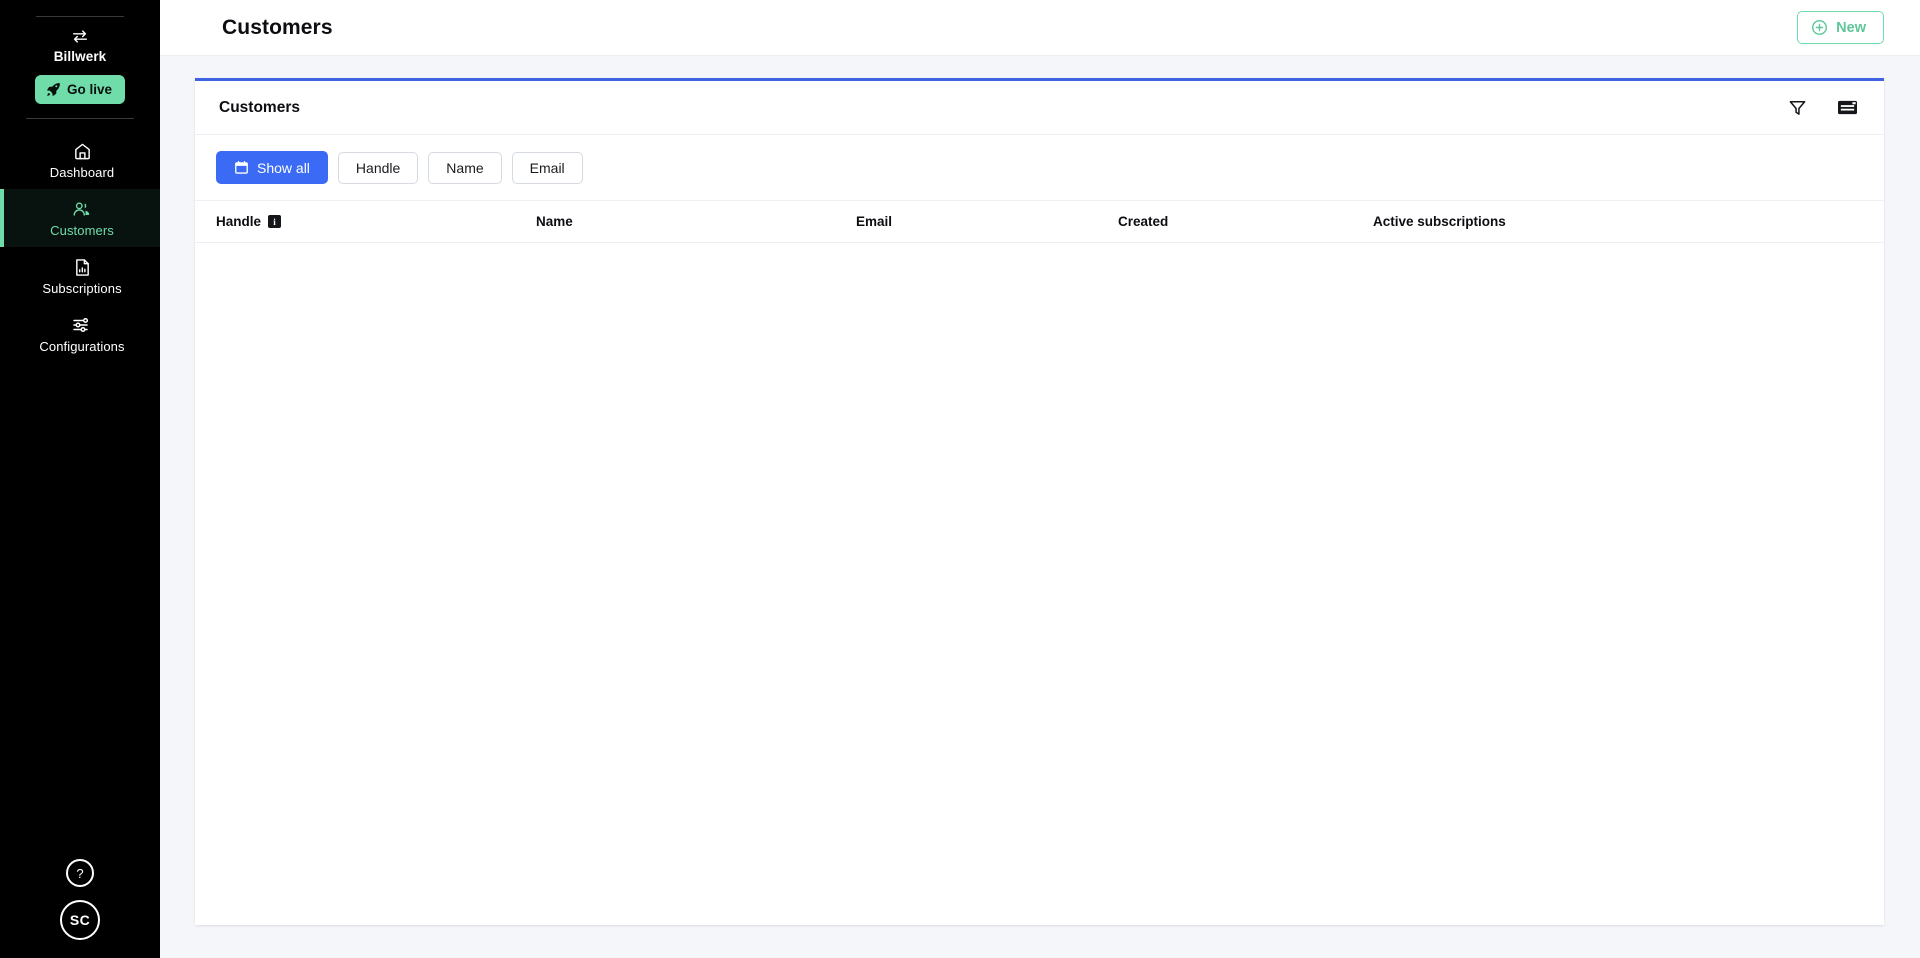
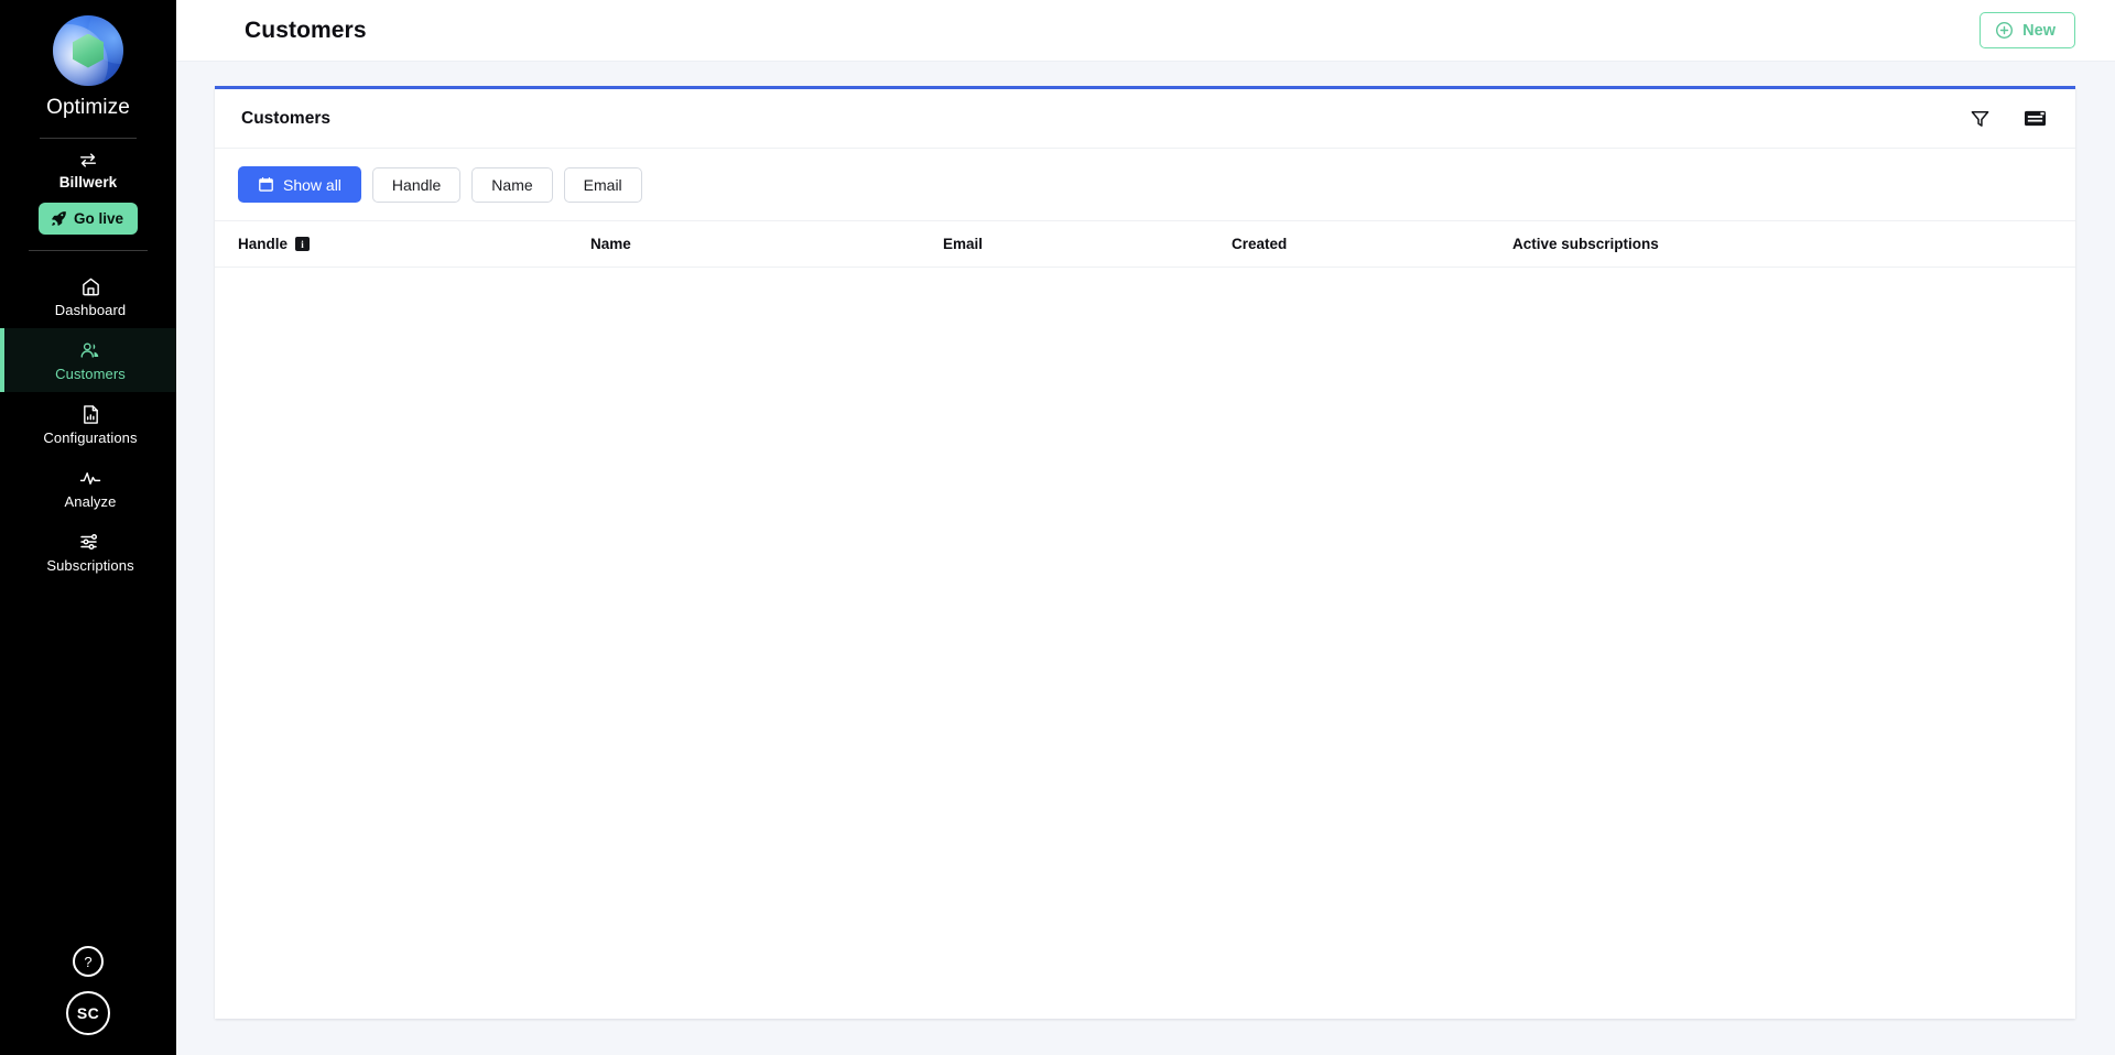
+ Optimize
  Billwerk
  Go live
  Dashboard
  Customers
- Subscriptions
+ Configurations
+ Analyze
- Configurations
+ Subscriptions
  ?
  SC
  Customers
  New
  Customers
  Show all
  Handle
  Name
  Email
  Handle
  i
  Name
  Email
  Created
  Active subscriptions
